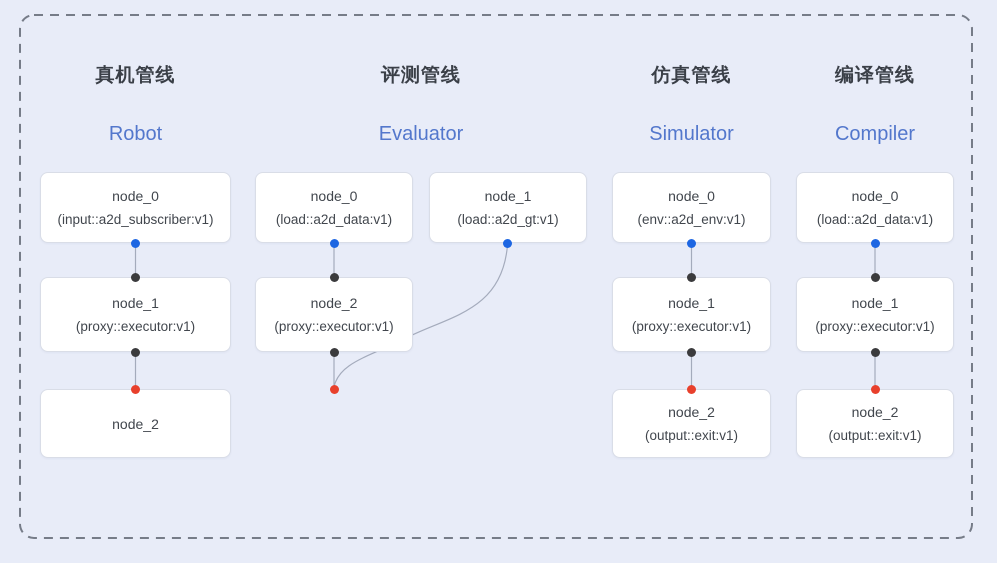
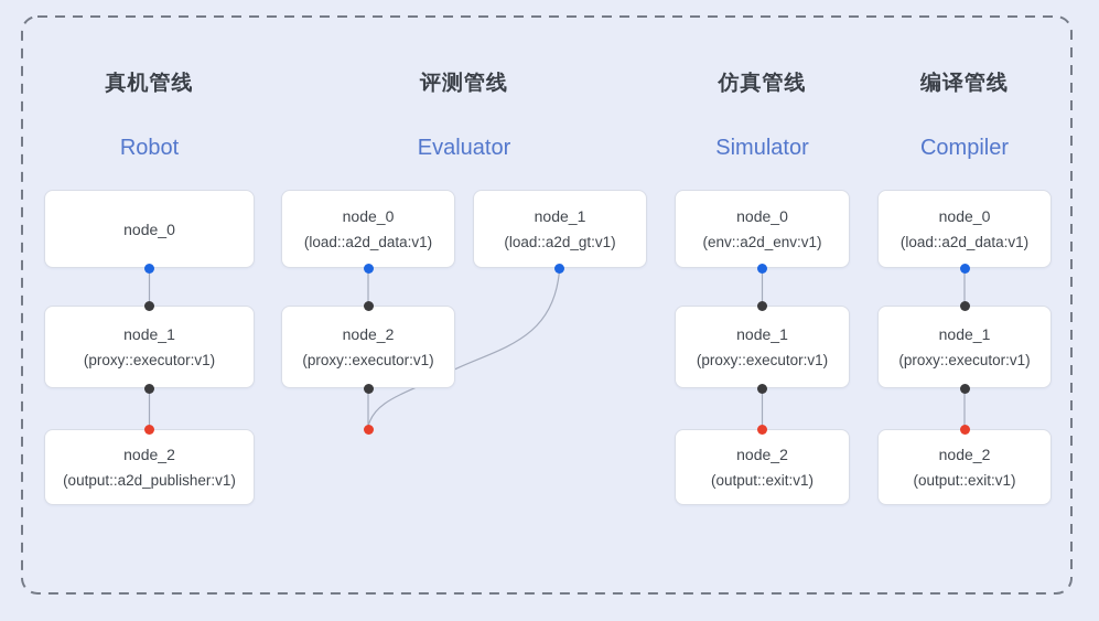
  真机管线
  Robot
  评测管线
  Evaluator
  仿真管线
  Simulator
  编译管线
  Compiler
  node_0
- (input::a2d_subscriber:v1)
  node_1
  (proxy::executor:v1)
  node_2
+ (output::a2d_publisher:v1)
  node_0
  (load::a2d_data:v1)
  node_1
  (load::a2d_gt:v1)
  node_2
  (proxy::executor:v1)
  node_0
  (env::a2d_env:v1)
  node_1
  (proxy::executor:v1)
  node_2
  (output::exit:v1)
  node_0
  (load::a2d_data:v1)
  node_1
  (proxy::executor:v1)
  node_2
  (output::exit:v1)
